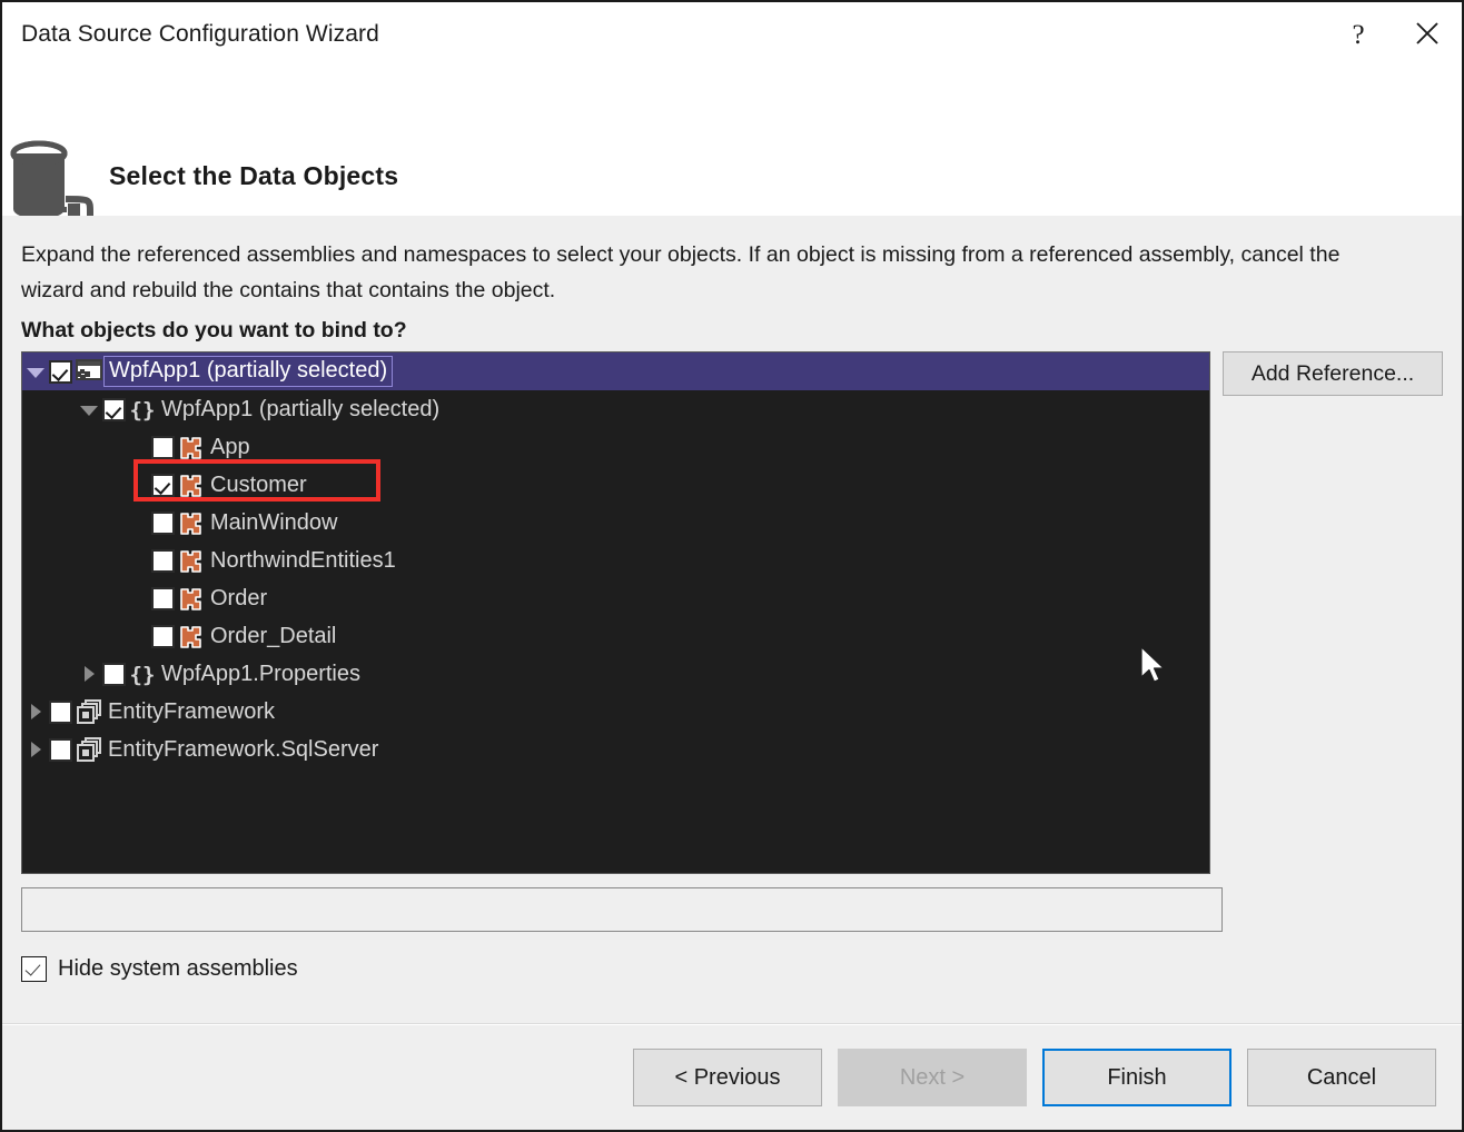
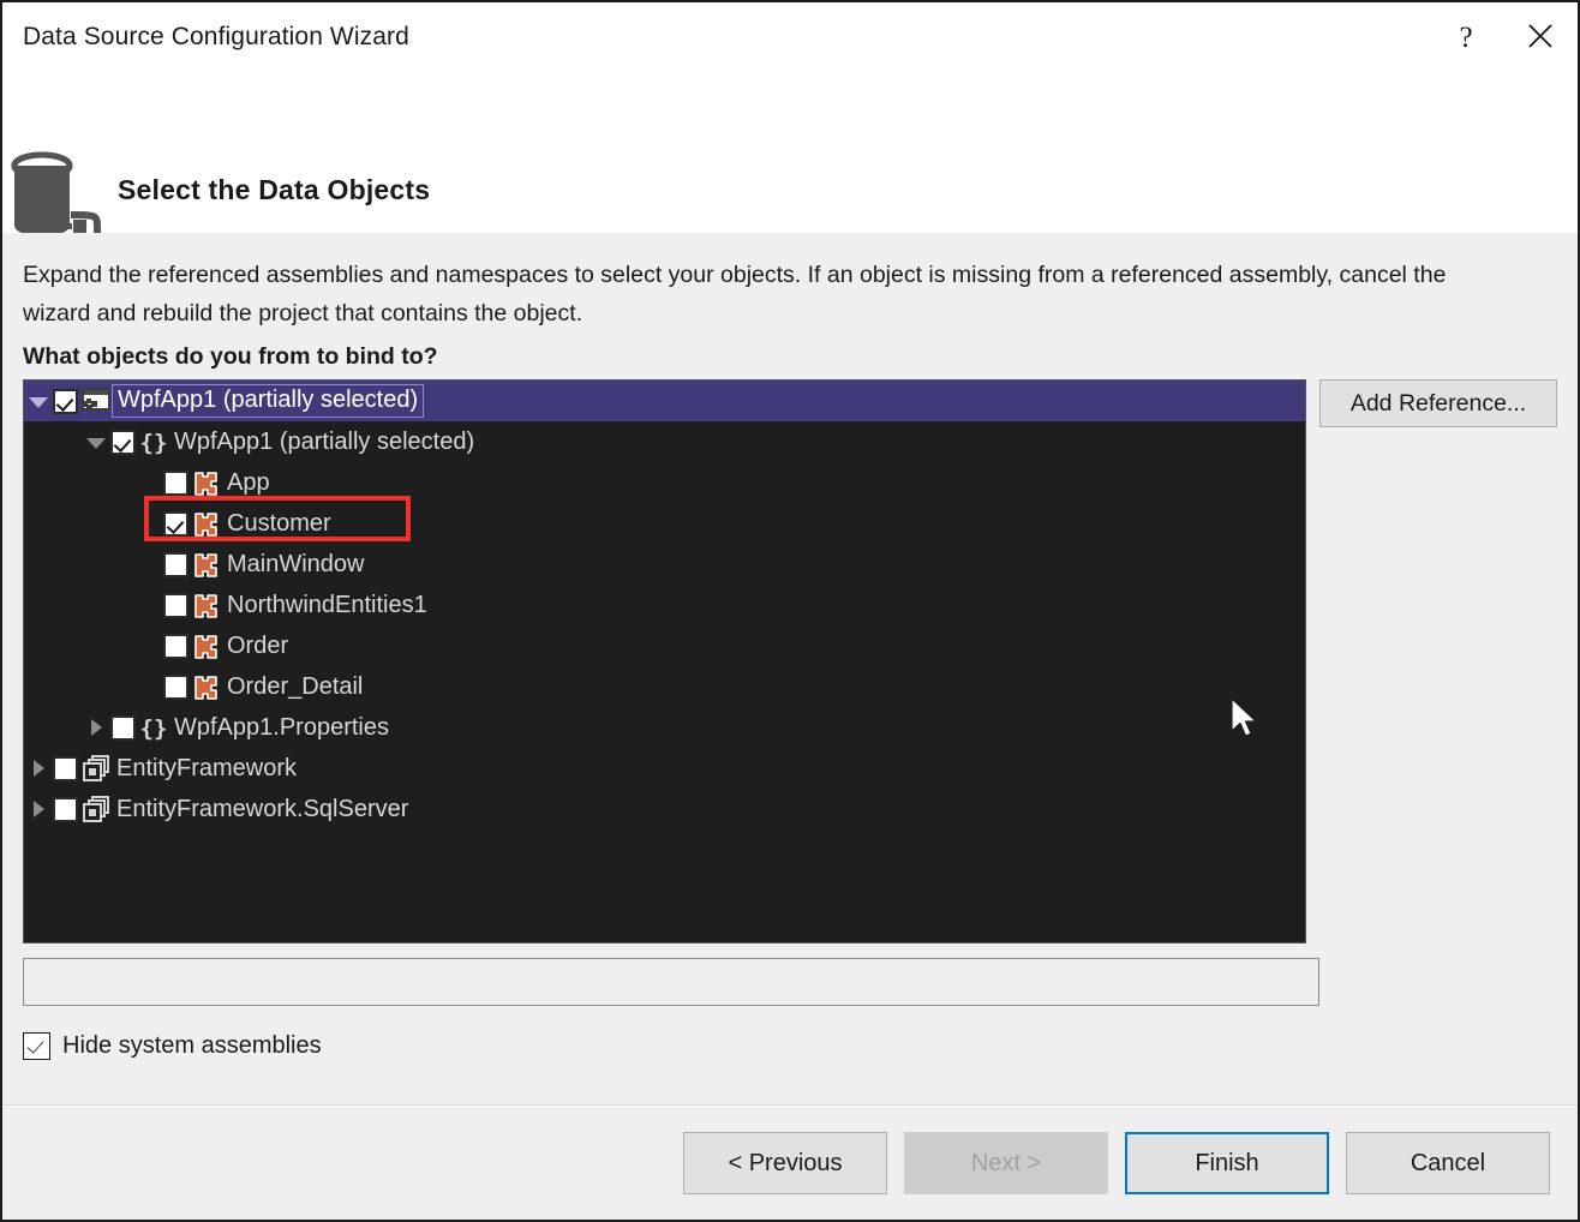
  Data Source Configuration Wizard
  ?
  Select the Data Objects
- Expand the referenced assemblies and namespaces to select your objects. If an object is missing from a referenced assembly, cancel the wizard and rebuild the contains that contains the object.
+ Expand the referenced assemblies and namespaces to select your objects. If an object is missing from a referenced assembly, cancel the wizard and rebuild the project that contains the object.
- What objects do you want to bind to?
+ What objects do you from to bind to?
  WpfApp1 (partially selected)
  {}
  WpfApp1 (partially selected)
  App
  Customer
  MainWindow
  NorthwindEntities1
  Order
  Order_Detail
  {}
  WpfApp1.Properties
  EntityFramework
  EntityFramework.SqlServer
  Add Reference...
  Hide system assemblies
  < Previous
  Next >
  Finish
  Cancel
